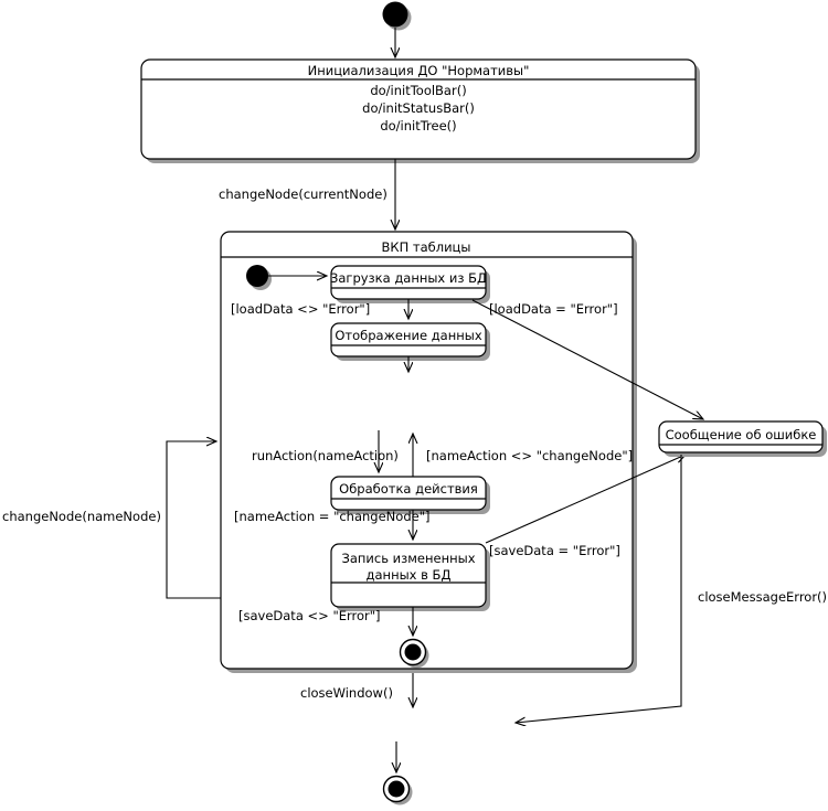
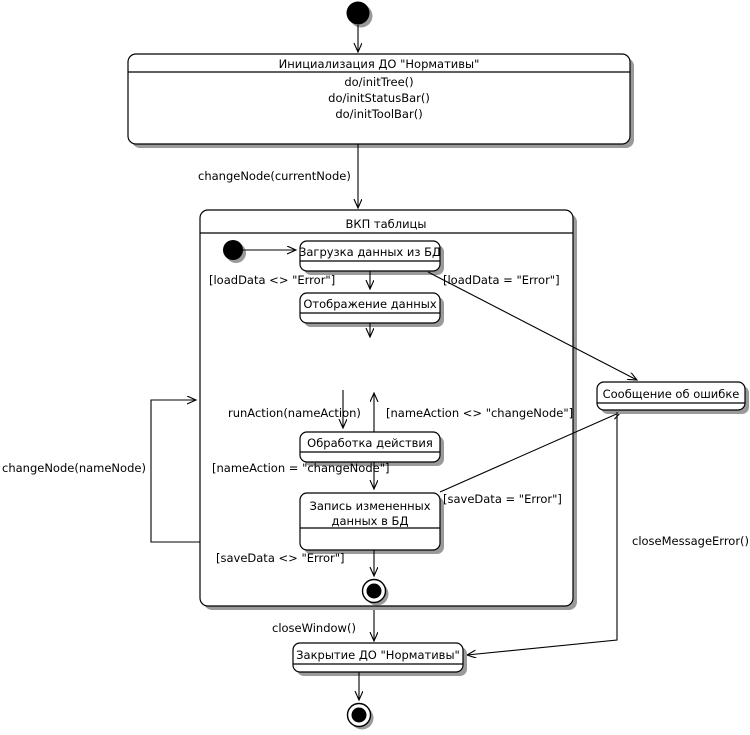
  Инициализация ДО "Нормативы"
- do/initToolBar()
+ do/initTree()
  do/initStatusBar()
- do/initTree()
+ do/initToolBar()
  changeNode(currentNode)
  ВКП таблицы
  Загрузка данных из БД
  [loadData <> "Error"]
  [loadData = "Error"]
  Отображение данных
  runAction(nameAction)
  [nameAction <> "changeNode"]
  Обработка действия
  [nameAction = "changeNode"]
  Запись измененных
  данных в БД
  [saveData = "Error"]
  [saveData <> "Error"]
  changeNode(nameNode)
  Сообщение об ошибке
  closeMessageError()
  closeWindow()
+ Закрытие ДО "Нормативы"
